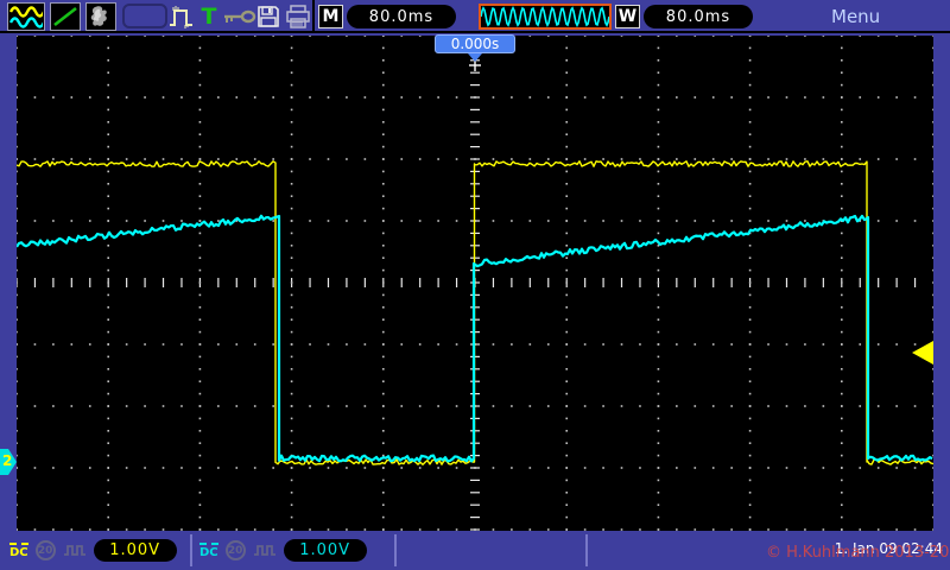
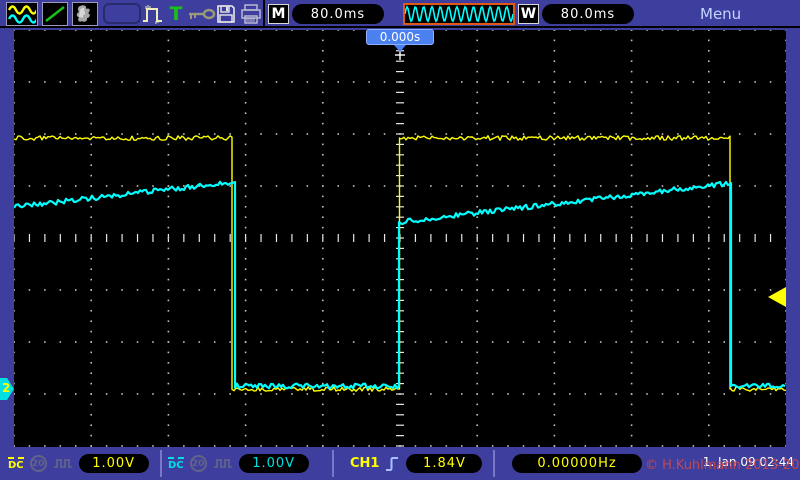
  T
  M
  80.0ms
  W
  80.0ms
  Menu
  0.000s
  2
  DC
  20
  1.00V
  DC
  20
  1.00V
+ CH1
+ 1.84V
+ 0.00000Hz
  1. Jan 09 02:44
  © H.Kuhlmann 2013-20
